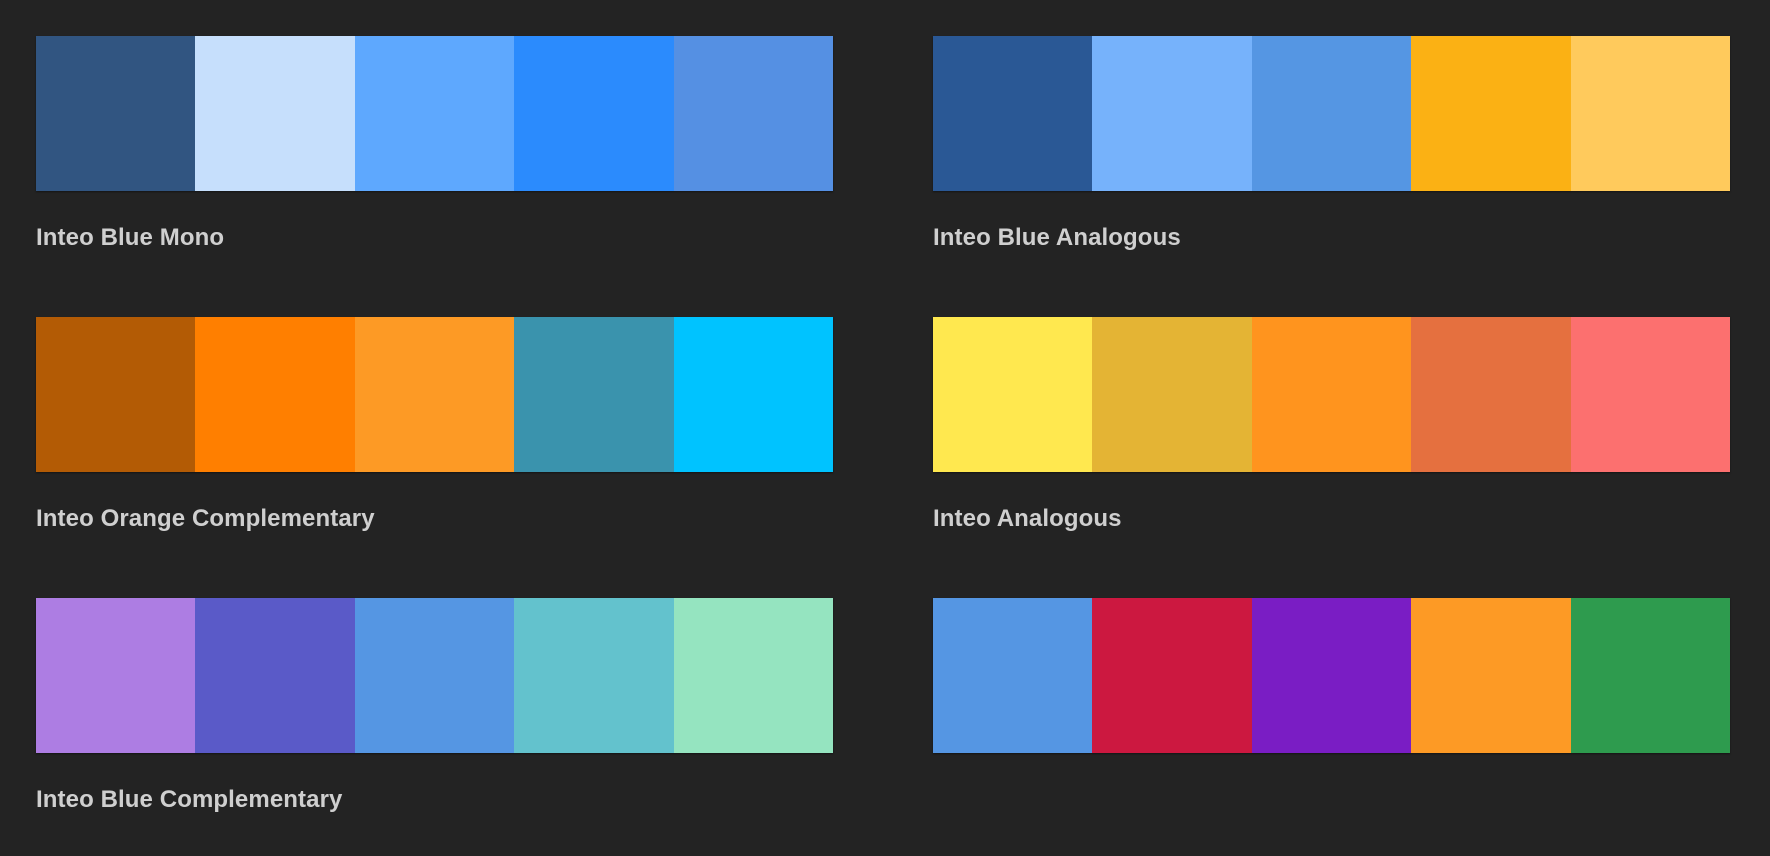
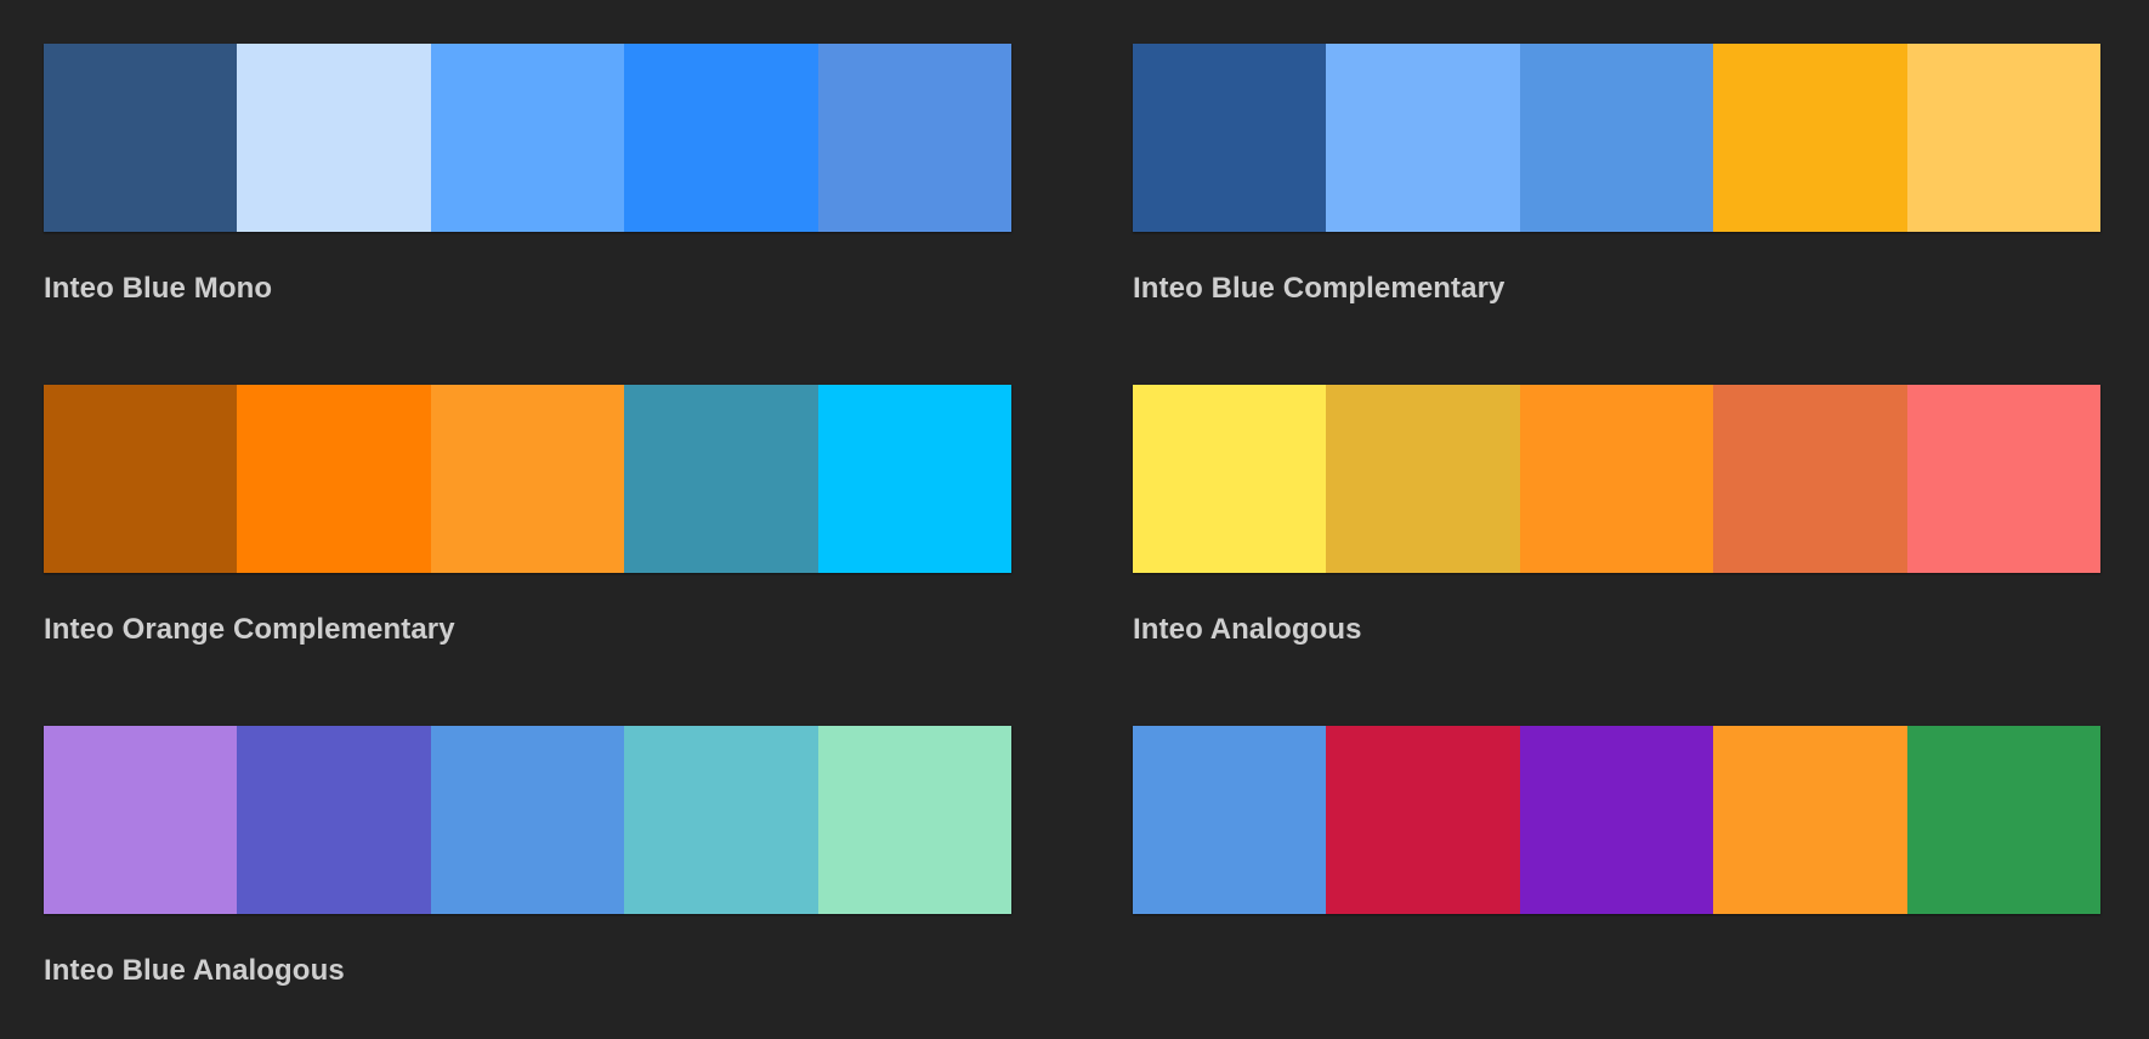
  Inteo Blue Mono
- Inteo Blue Analogous
+ Inteo Blue Complementary
  Inteo Orange Complementary
  Inteo Analogous
- Inteo Blue Complementary
+ Inteo Blue Analogous
